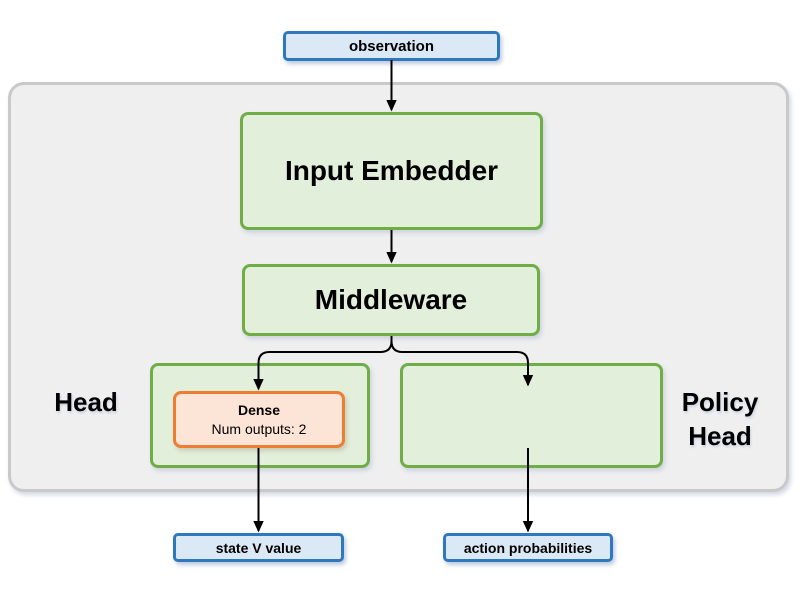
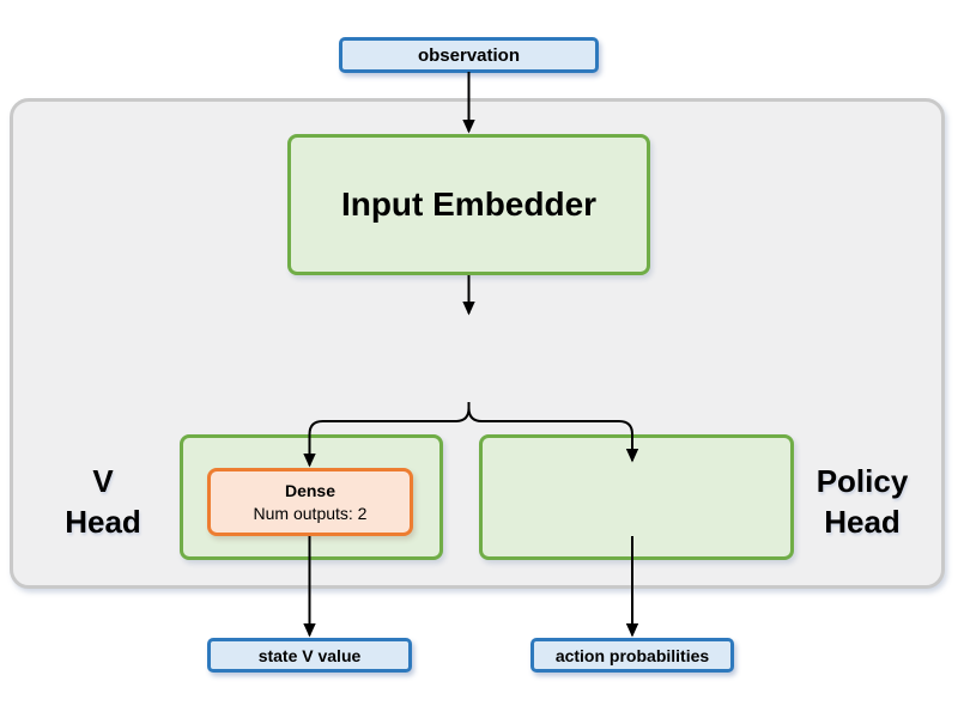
  observation
  Input Embedder
- Middleware
  Dense
  Num outputs: 2
+ V
  Head
  Policy
  Head
  state V value
  action probabilities
